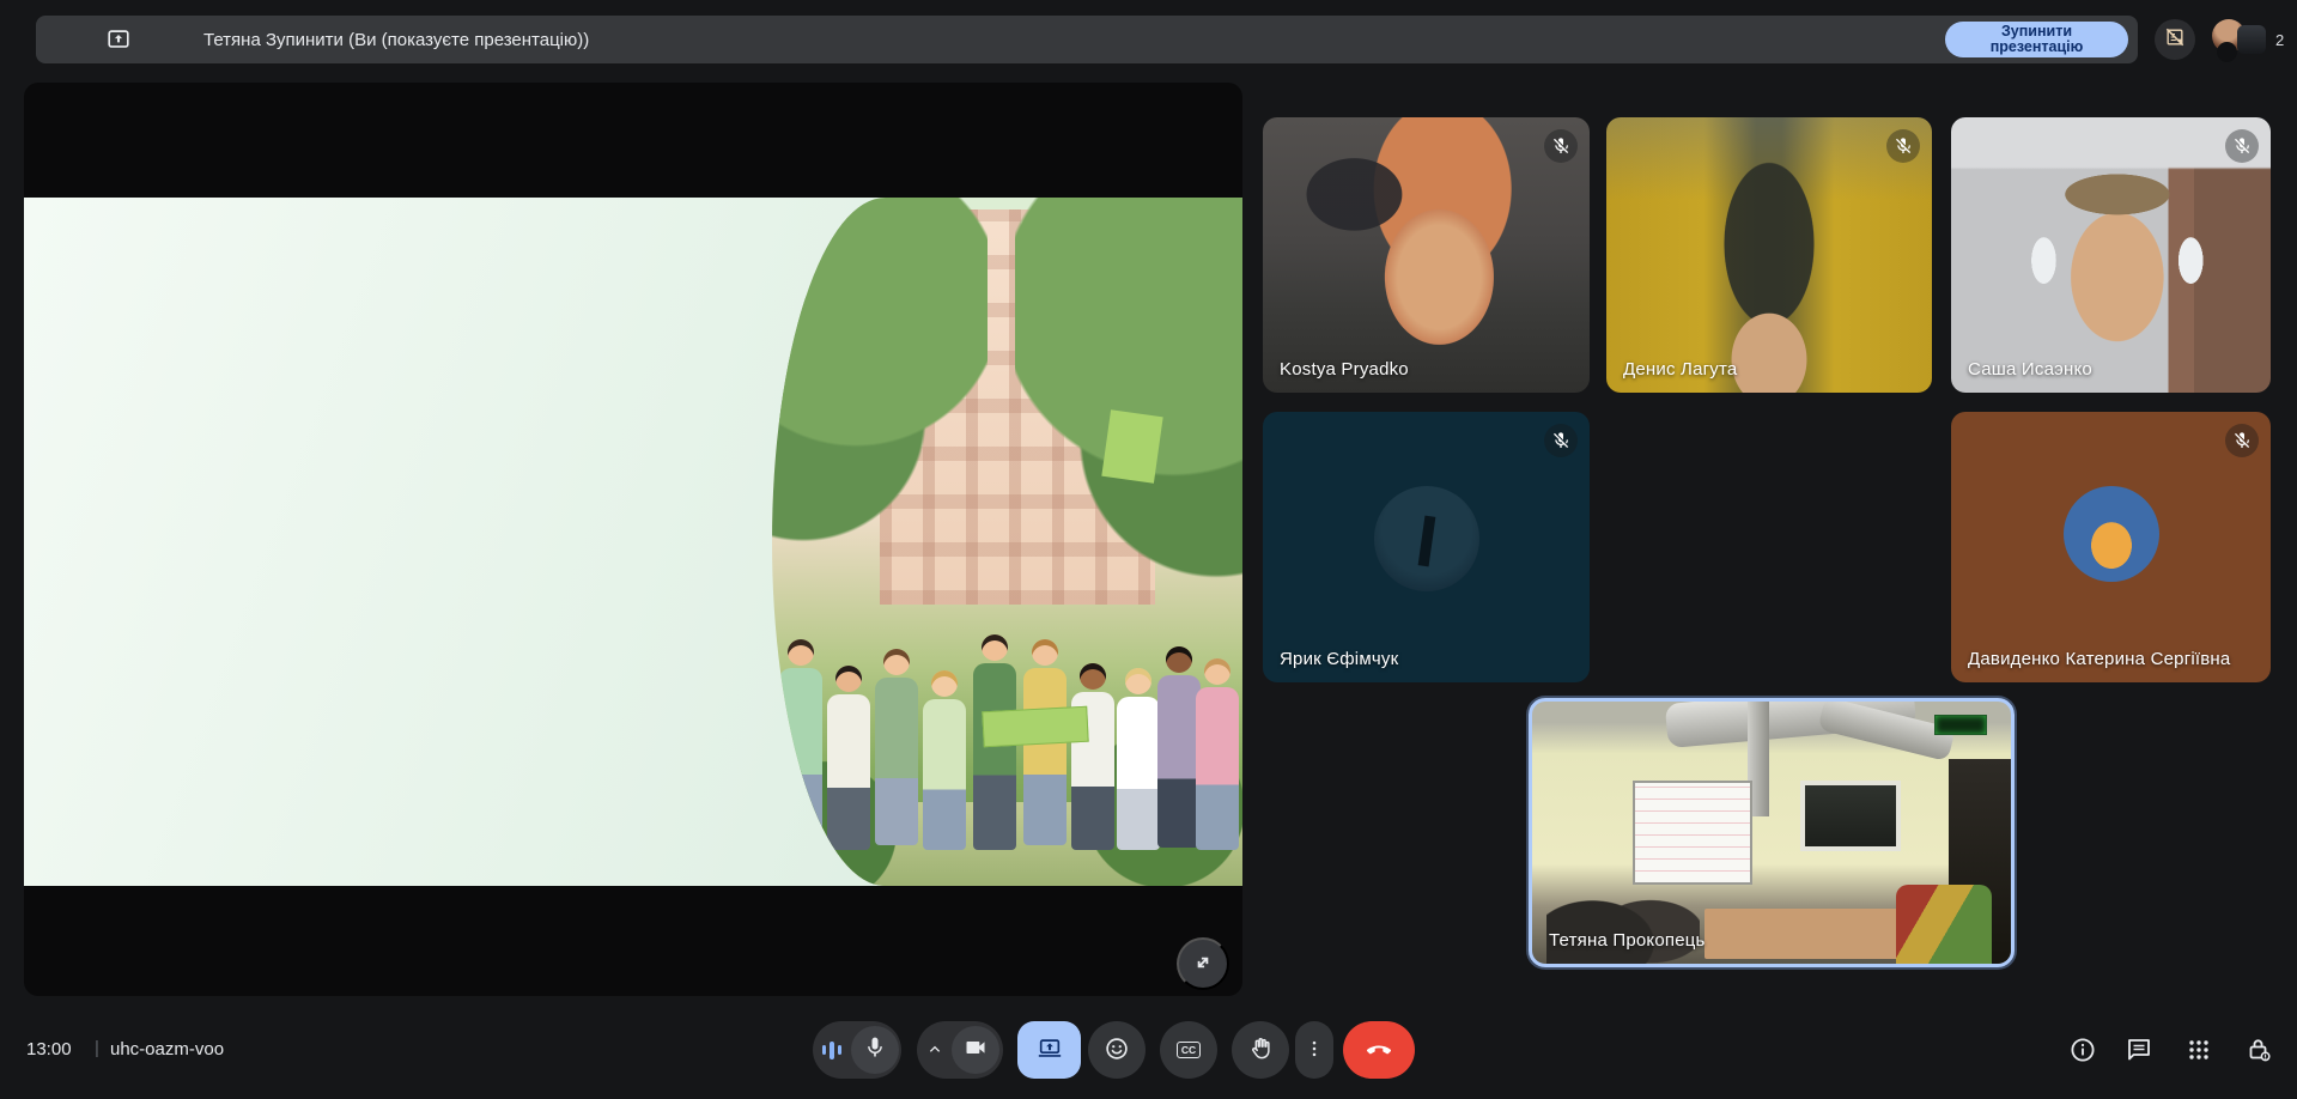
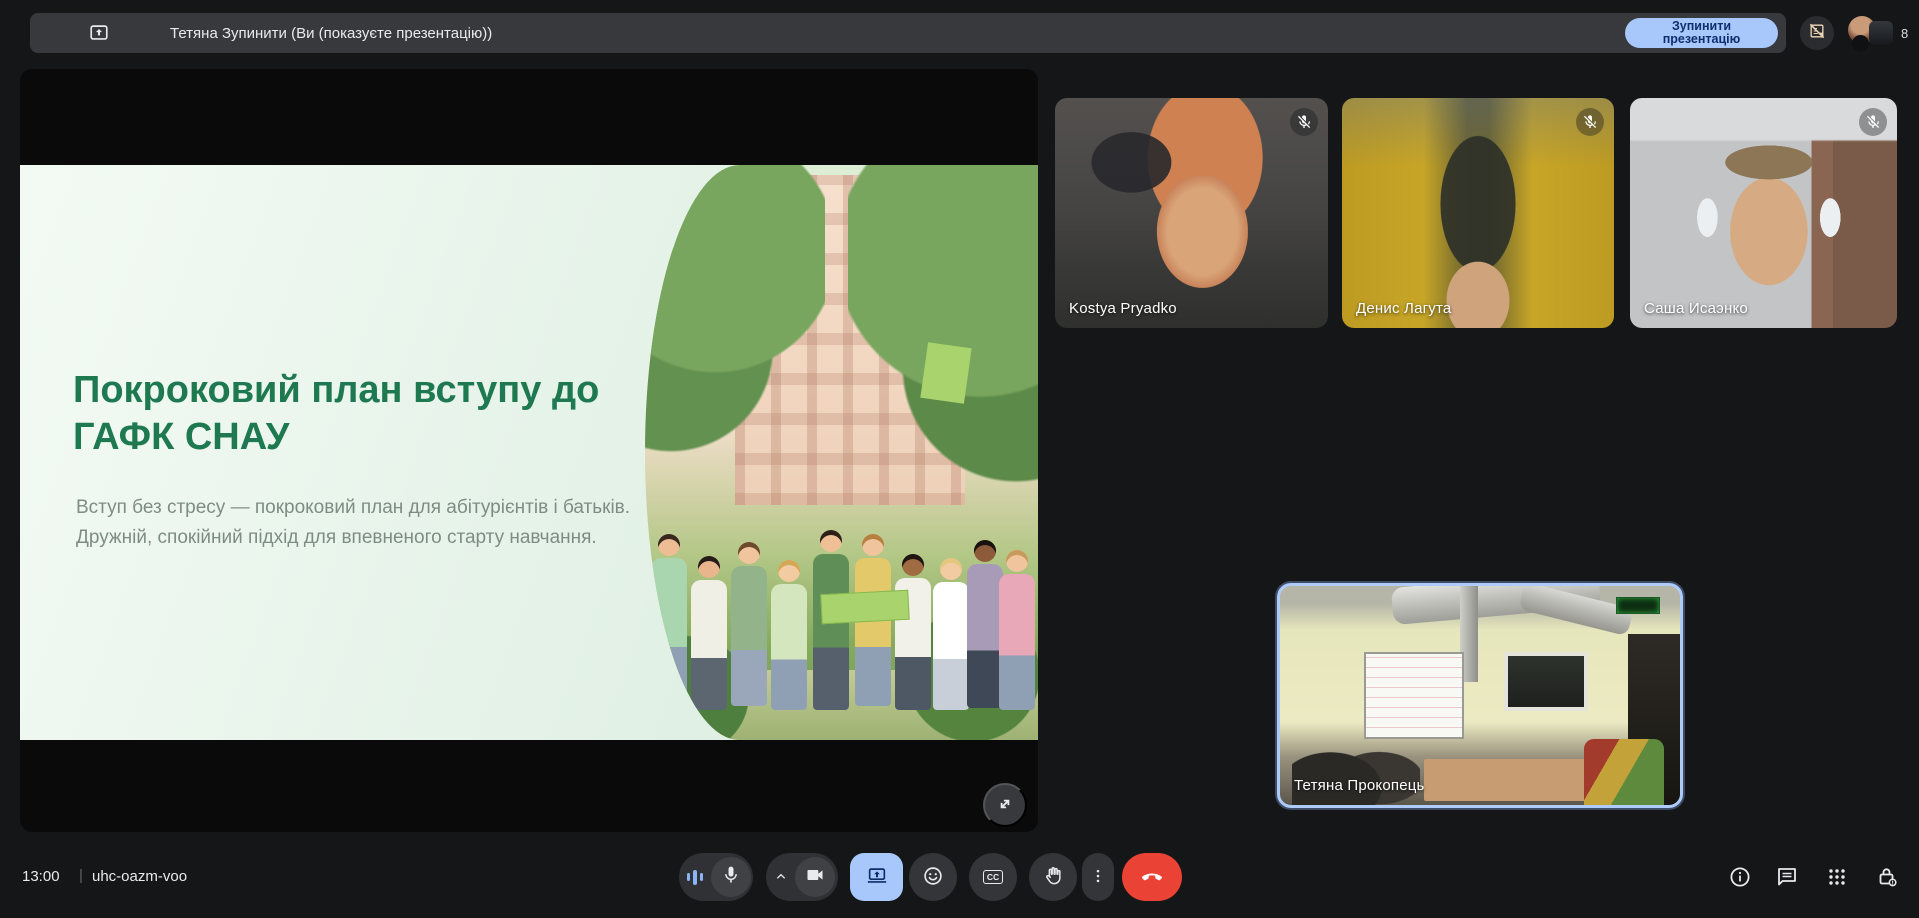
  Тетяна Зупинити (Ви (показуєте презентацію))
  Зупинити презентацію
- 2
+ 8
+ Покроковий план вступу до ГАФК СНАУ
+ Вступ без стресу — покроковий план для абітурієнтів і батьків.
+ Дружній, спокійний підхід для впевненого старту навчання.
  Kostya Pryadko
  Денис Лагута
  Саша Исаэнко
- Ярик Єфімчук
- Давиденко Катерина Сергіївна
  Тетяна Прокопець
  13:00
  |
  uhc-oazm-voo
  CC
